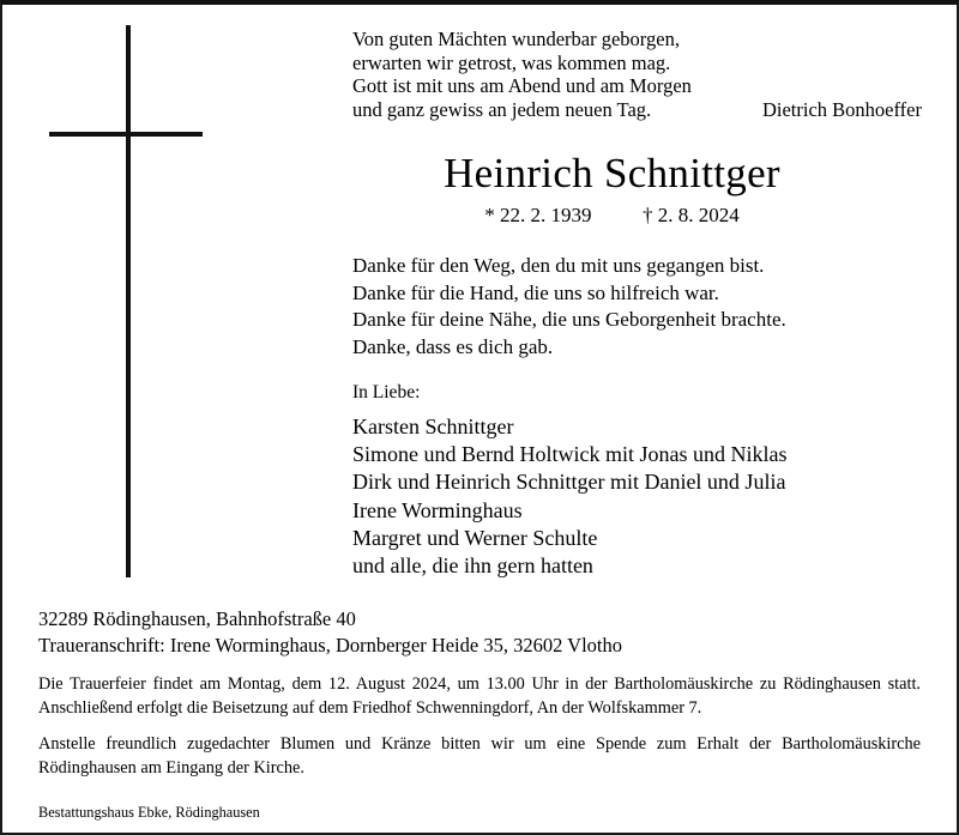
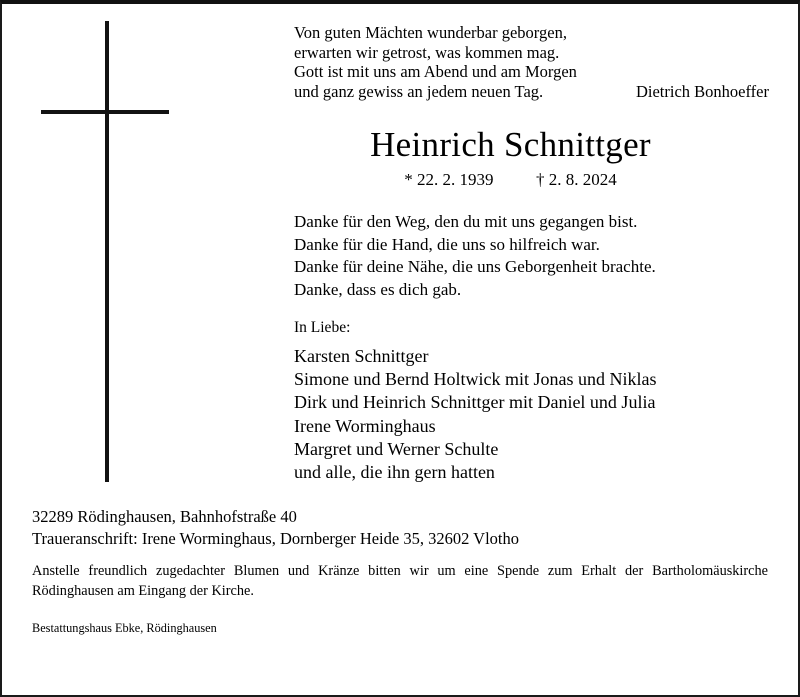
  Von guten Mächten wunderbar geborgen,
  erwarten wir getrost, was kommen mag.
  Gott ist mit uns am Abend und am Morgen
  und ganz gewiss an jedem neuen Tag.
  Dietrich Bonhoeffer
  Heinrich Schnittger
  * 22. 2. 1939 † 2. 8. 2024
  Danke für den Weg, den du mit uns gegangen bist.
  Danke für die Hand, die uns so hilfreich war.
  Danke für deine Nähe, die uns Geborgenheit brachte.
  Danke, dass es dich gab.
  In Liebe:
  Karsten Schnittger
  Simone und Bernd Holtwick mit Jonas und Niklas
  Dirk und Heinrich Schnittger mit Daniel und Julia
  Irene Worminghaus
  Margret und Werner Schulte
  und alle, die ihn gern hatten
  32289 Rödinghausen, Bahnhofstraße 40
  Traueranschrift: Irene Worminghaus, Dornberger Heide 35, 32602 Vlotho
- Die Trauerfeier findet am Montag, dem 12. August 2024, um 13.00 Uhr in der Bartholomäuskirche zu Rödinghausen statt. Anschließend erfolgt die Beisetzung auf dem Friedhof Schwenningdorf, An der Wolfskammer 7.
  Anstelle freundlich zugedachter Blumen und Kränze bitten wir um eine Spende zum Erhalt der Bartholomäuskirche Rödinghausen am Eingang der Kirche.
  Bestattungshaus Ebke, Rödinghausen
